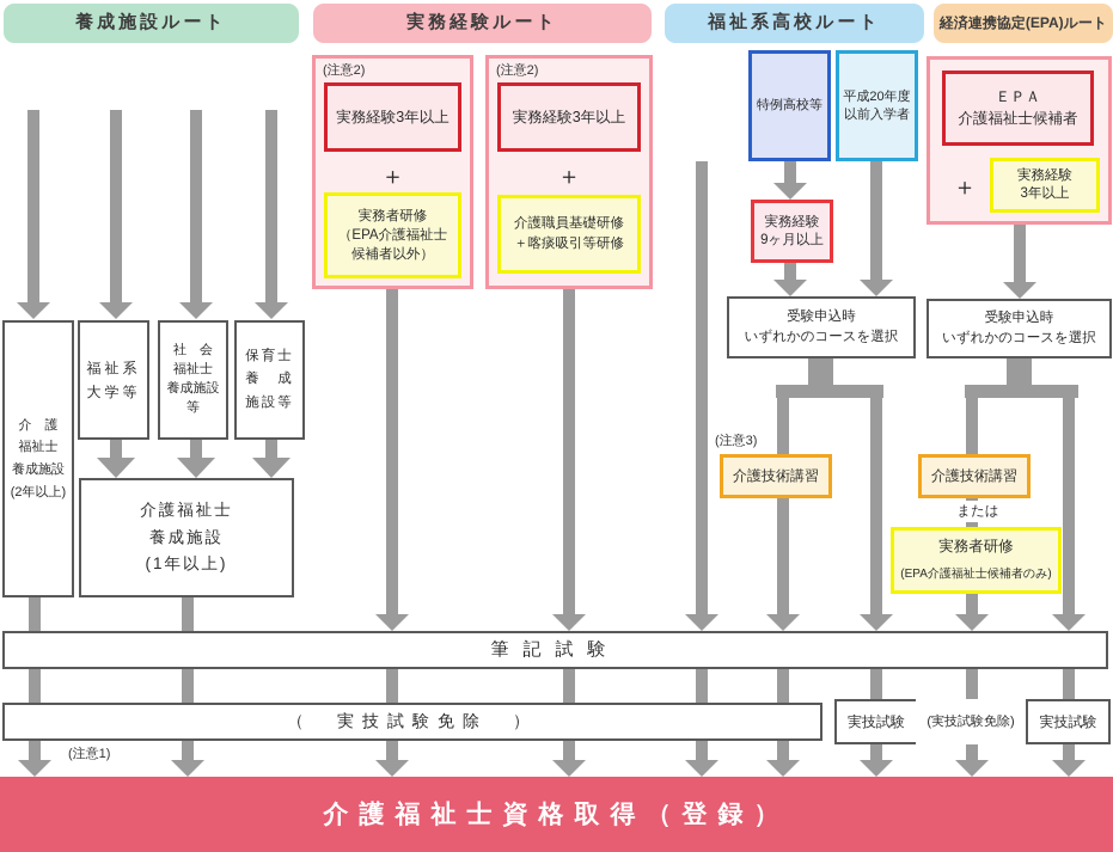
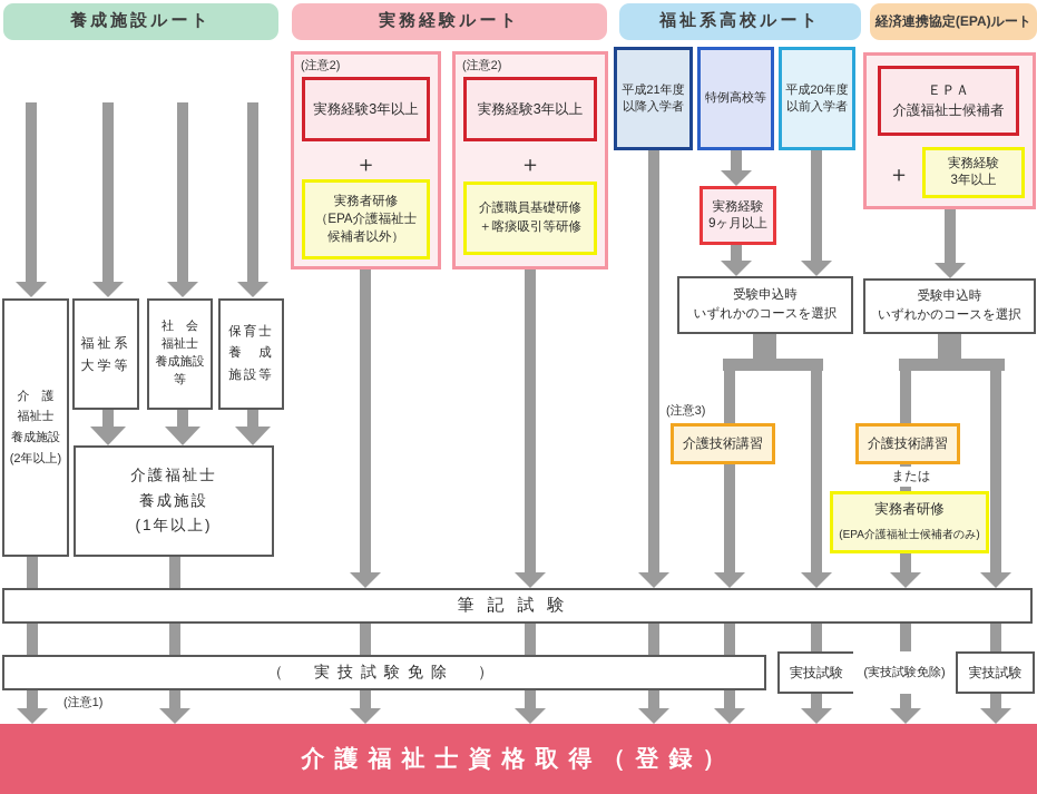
  養成施設ルート
  実務経験ルート
  福祉系高校ルート
  経済連携協定(EPA)ルート
  介 護
  福祉士
  養成施設
  (2年以上)
  福祉系
  大学等
  社 会
  福祉士
  養成施設
  等
  保育士
  養 成
  施設等
  介護福祉士
  養成施設
  (1年以上)
  (注意2)
  実務経験3年以上
  ＋
  実務者研修
  （EPA介護福祉士
  候補者以外）
  (注意2)
  実務経験3年以上
  ＋
  介護職員基礎研修
  ＋喀痰吸引等研修
+ 平成21年度
+ 以降入学者
  特例高校等
  平成20年度
  以前入学者
  実務経験
  9ヶ月以上
  受験申込時
  いずれかのコースを選択
  (注意3)
  介護技術講習
  ＥＰＡ
  介護福祉士候補者
  ＋
  実務経験
  3年以上
  受験申込時
  いずれかのコースを選択
  介護技術講習
  または
  実務者研修
  (EPA介護福祉士候補者のみ)
  筆記試験
  （ 実技試験免除 ）
  実技試験
  (実技試験免除)
  実技試験
  (注意1)
  介護福祉士資格取得（登録）
